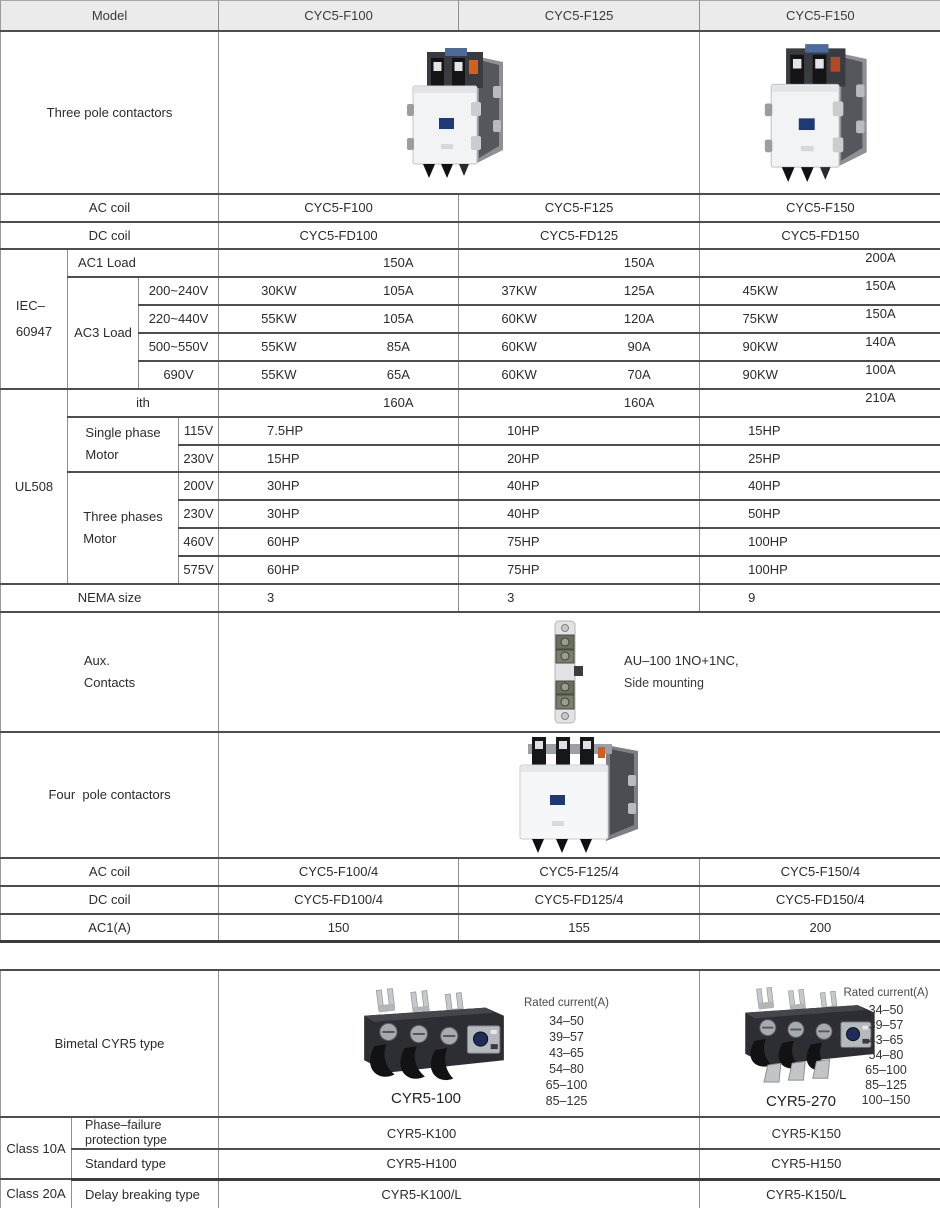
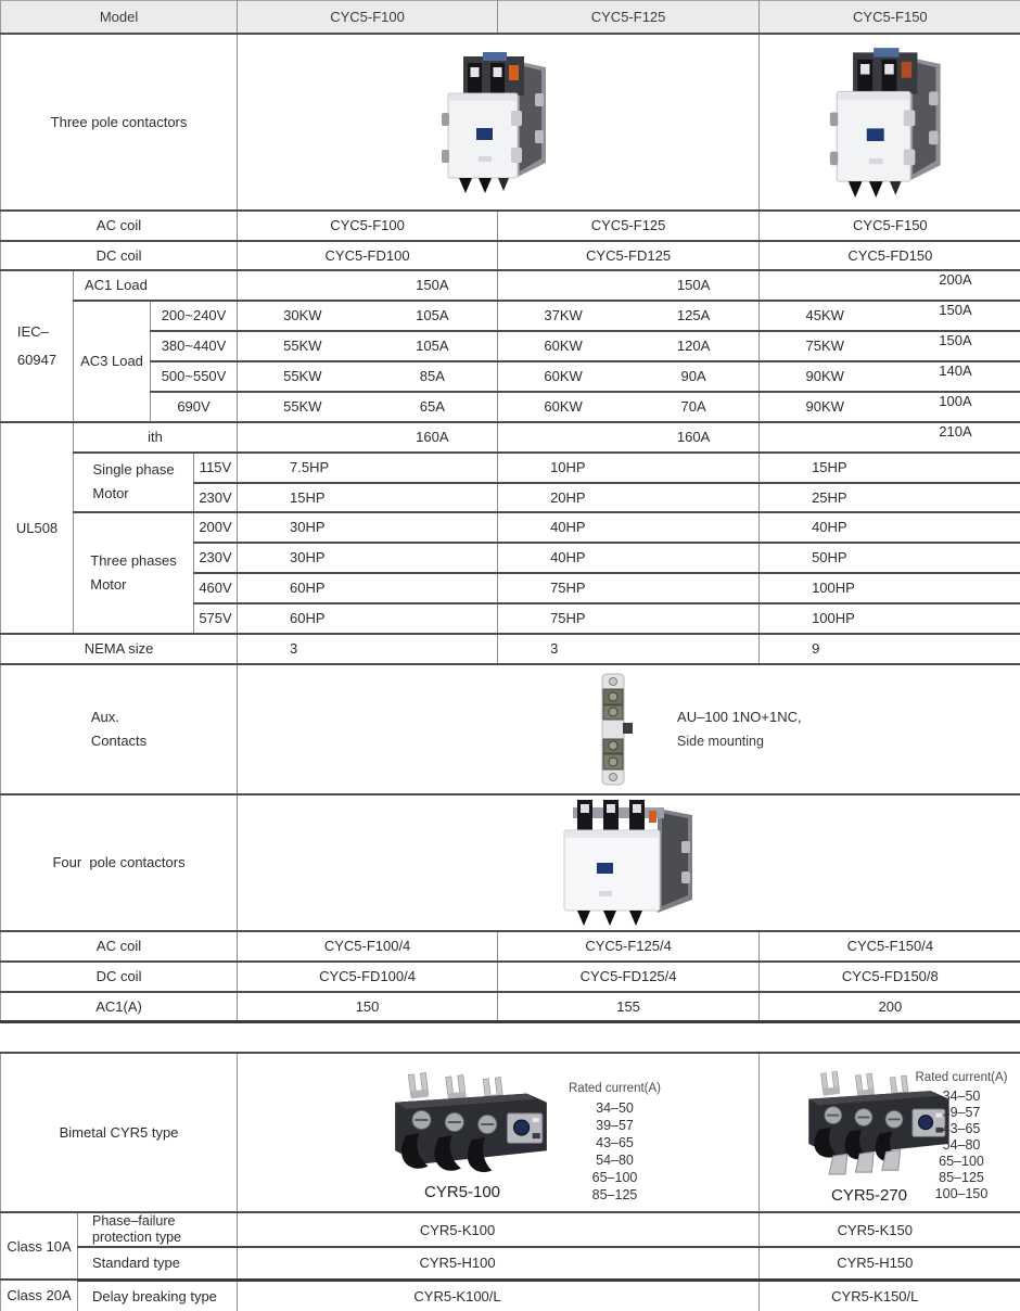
  Model	CYC5-F100	CYC5-F125	CYC5-F150
  Three pole contactors
  AC coil	CYC5-F100	CYC5-F125	CYC5-F150
  DC coil	CYC5-FD100	CYC5-FD125	CYC5-FD150
  IEC– 60947	AC1 Load	150A	150A	200A
  AC3 Load	200~240V	30KW 105A	37KW 125A	45KW 150A
- 220~440V	55KW 105A	60KW 120A	75KW 150A
+ 380~440V	55KW 105A	60KW 120A	75KW 150A
  500~550V	55KW 85A	60KW 90A	90KW 140A
  690V	55KW 65A	60KW 70A	90KW 100A
  UL508	ith	160A	160A	210A
  Single phase Motor	115V	7.5HP	10HP	15HP
  230V	15HP	20HP	25HP
  Three phases Motor	200V	30HP	40HP	40HP
  230V	30HP	40HP	50HP
  460V	60HP	75HP	100HP
  575V	60HP	75HP	100HP
  NEMA size	3	3	9
  Aux. Contacts	AU–100 1NO+1NC, Side mounting
  Four pole contactors
  AC coil	CYC5-F100/4	CYC5-F125/4	CYC5-F150/4
- DC coil	CYC5-FD100/4	CYC5-FD125/4	CYC5-FD150/4
+ DC coil	CYC5-FD100/4	CYC5-FD125/4	CYC5-FD150/8
  AC1(A)	150	155	200
  Bimetal CYR5 type	CYR5-100 Rated current(A) 34–50 39–57 43–65 54–80 65–100 85–125	CYR5-270 Rated current(A) 34–50 39–57 43–65 54–80 65–100 85–125 100–150
  Class 10A	Phase–failure protection type	CYR5-K100	CYR5-K150
  Standard type	CYR5-H100	CYR5-H150
  Class 20A	Delay breaking type	CYR5-K100/L	CYR5-K150/L
